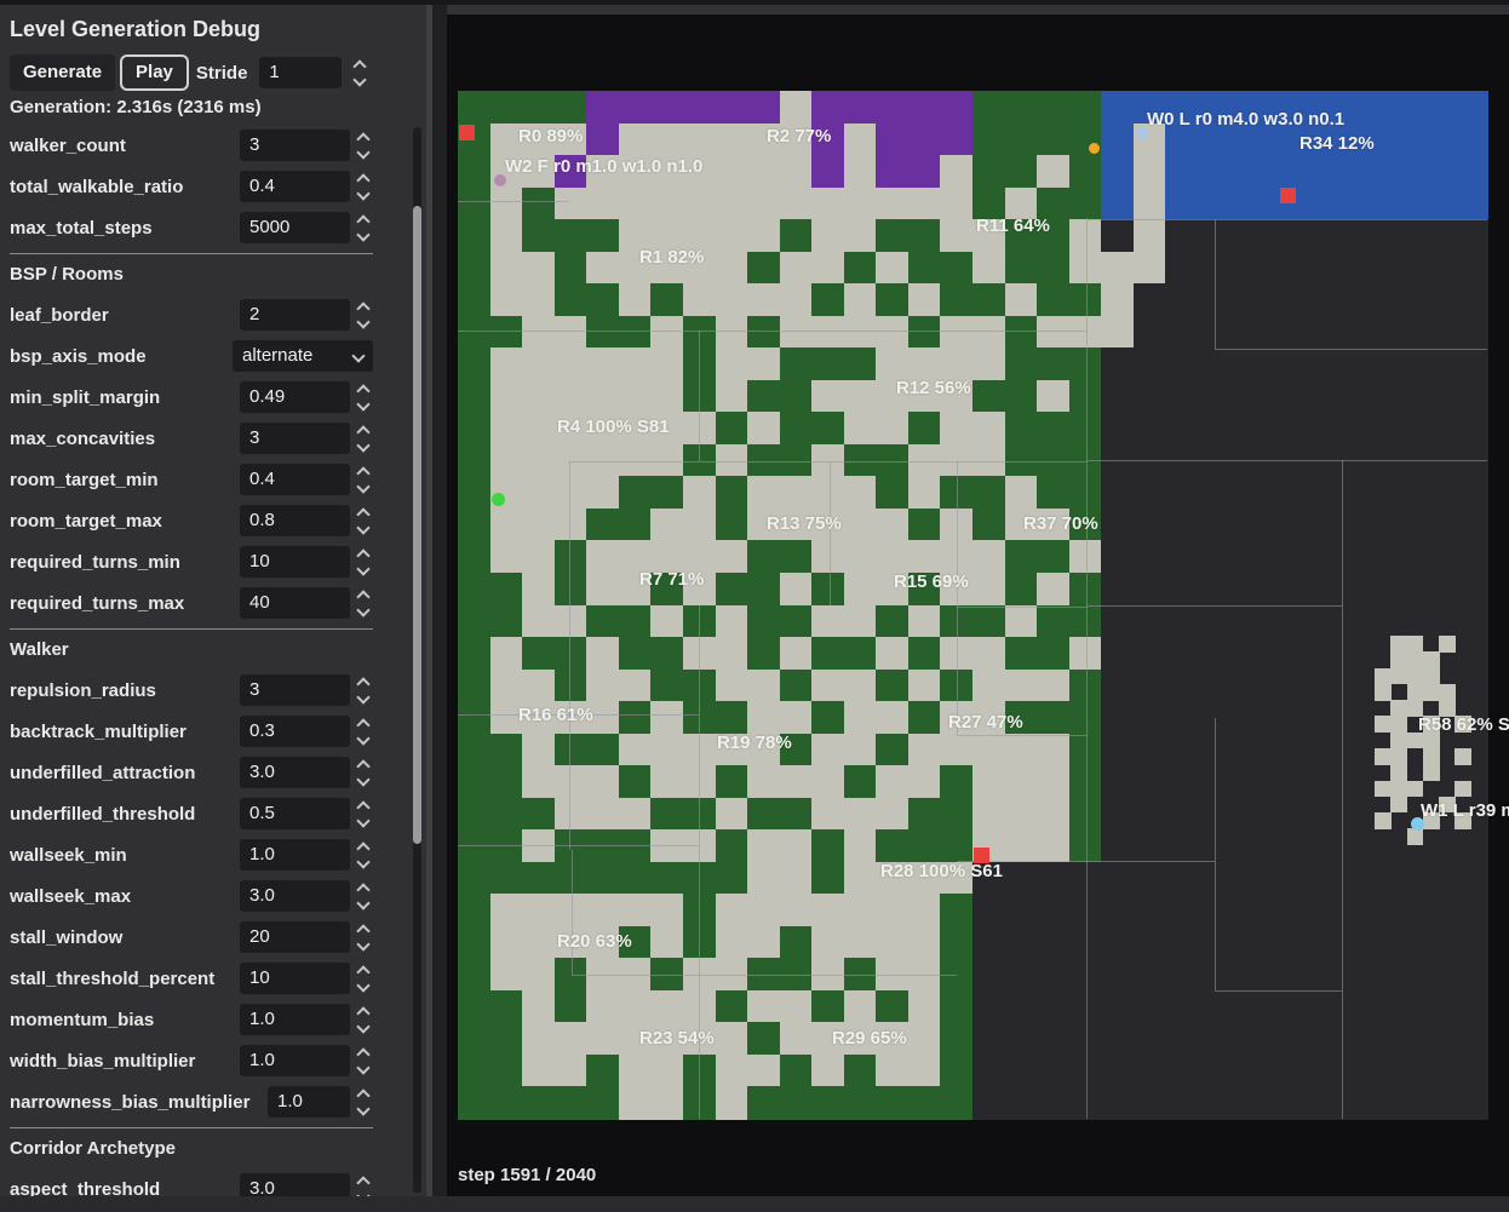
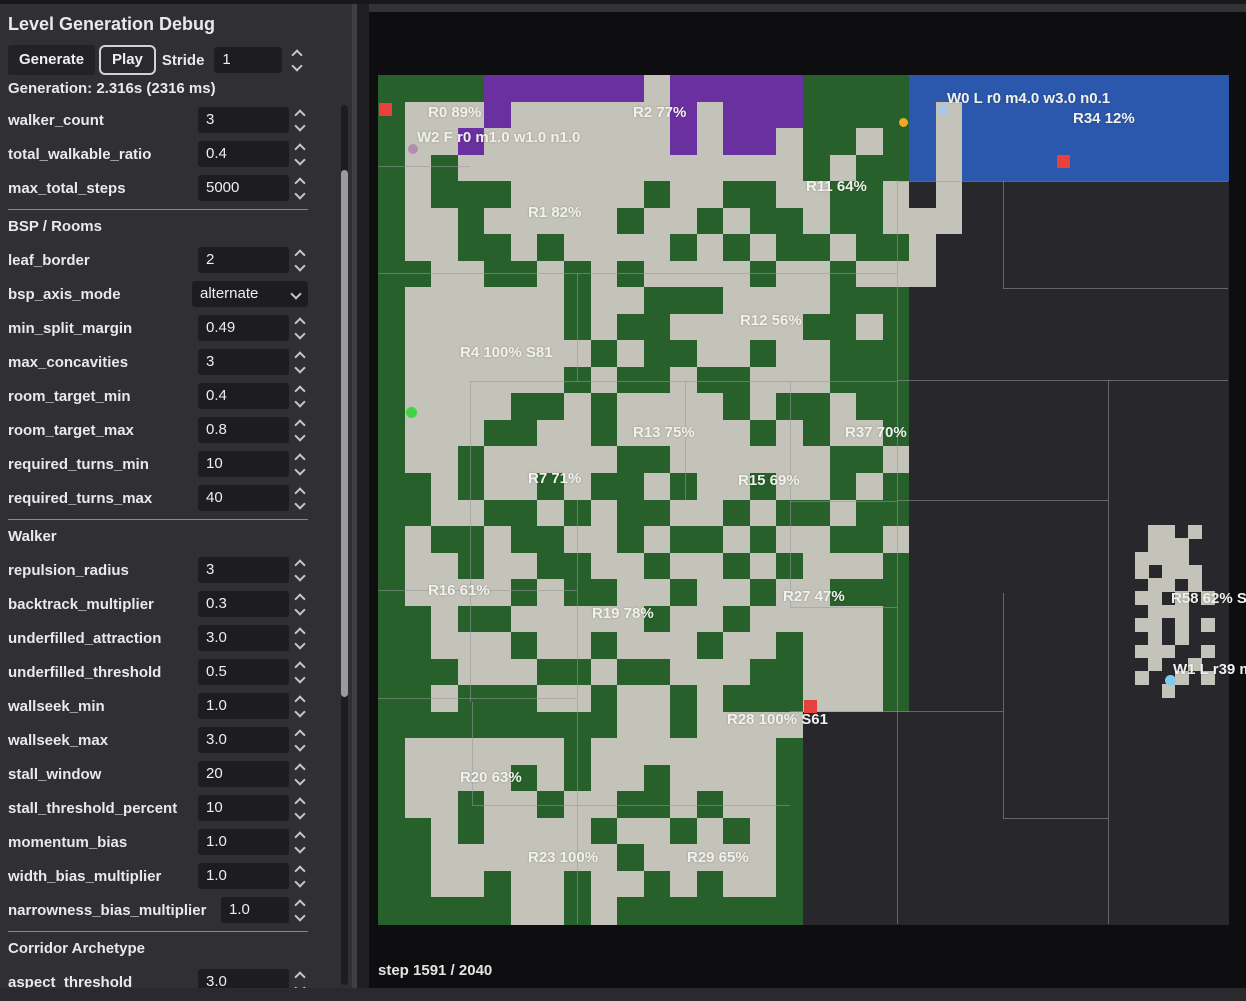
  Level Generation Debug
  Generate
  Play
  Stride
  1
  Generation: 2.316s (2316 ms)
  walker_count
  3
  total_walkable_ratio
  0.4
  max_total_steps
  5000
  BSP / Rooms
  leaf_border
  2
  bsp_axis_mode
  alternate
  min_split_margin
  0.49
  max_concavities
  3
  room_target_min
  0.4
  room_target_max
  0.8
  required_turns_min
  10
  required_turns_max
  40
  Walker
  repulsion_radius
  3
  backtrack_multiplier
  0.3
  underfilled_attraction
  3.0
  underfilled_threshold
  0.5
  wallseek_min
  1.0
  wallseek_max
  3.0
  stall_window
  20
  stall_threshold_percent
  10
  momentum_bias
  1.0
  width_bias_multiplier
  1.0
  narrowness_bias_multiplier
  1.0
  Corridor Archetype
  aspect_threshold
  3.0
  R0 89%
  W2 F r0 m1.0 w1.0 n1.0
  R2 77%
  W0 L r0 m4.0 w3.0 n0.1
  R34 12%
  R11 64%
  R1 82%
  R12 56%
  R4 100% S81
  R13 75%
  R37 70%
  R7 71%
  R15 69%
  R16 61%
  R19 78%
  R27 47%
  R58 62% S
  W1 L r39
  R28 100% S61
  R20 63%
- R23 54%
+ R23 100%
  R29 65%
  step 1591 / 2040
